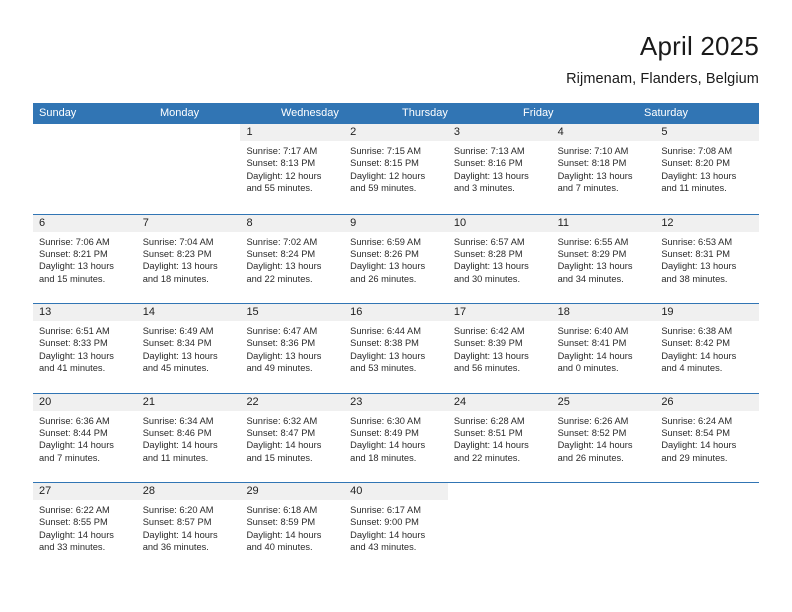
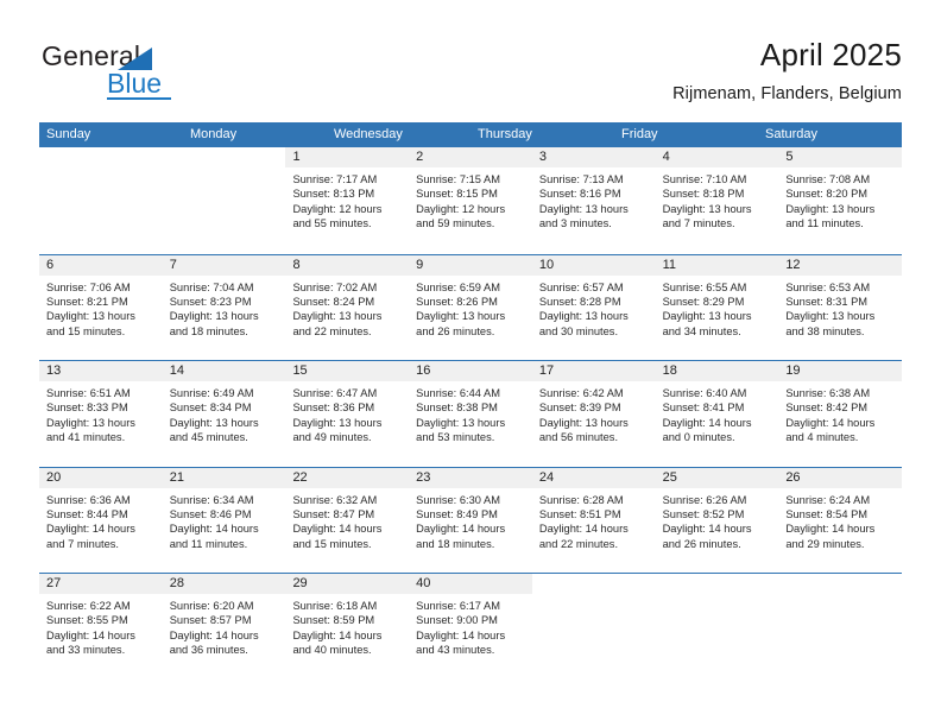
+ General
+ Blue
  April 2025
  Rijmenam, Flanders, Belgium
  Sunday
  Monday
  Wednesday
  Thursday
  Friday
  Saturday
  1
  Sunrise: 7:17 AM
  Sunset: 8:13 PM
  Daylight: 12 hours
  and 55 minutes.
  2
  Sunrise: 7:15 AM
  Sunset: 8:15 PM
  Daylight: 12 hours
  and 59 minutes.
  3
  Sunrise: 7:13 AM
  Sunset: 8:16 PM
  Daylight: 13 hours
  and 3 minutes.
  4
  Sunrise: 7:10 AM
  Sunset: 8:18 PM
  Daylight: 13 hours
  and 7 minutes.
  5
  Sunrise: 7:08 AM
  Sunset: 8:20 PM
  Daylight: 13 hours
  and 11 minutes.
  6
  Sunrise: 7:06 AM
  Sunset: 8:21 PM
  Daylight: 13 hours
  and 15 minutes.
  7
  Sunrise: 7:04 AM
  Sunset: 8:23 PM
  Daylight: 13 hours
  and 18 minutes.
  8
  Sunrise: 7:02 AM
  Sunset: 8:24 PM
  Daylight: 13 hours
  and 22 minutes.
  9
  Sunrise: 6:59 AM
  Sunset: 8:26 PM
  Daylight: 13 hours
  and 26 minutes.
  10
  Sunrise: 6:57 AM
  Sunset: 8:28 PM
  Daylight: 13 hours
  and 30 minutes.
  11
  Sunrise: 6:55 AM
  Sunset: 8:29 PM
  Daylight: 13 hours
  and 34 minutes.
  12
  Sunrise: 6:53 AM
  Sunset: 8:31 PM
  Daylight: 13 hours
  and 38 minutes.
  13
  Sunrise: 6:51 AM
  Sunset: 8:33 PM
  Daylight: 13 hours
  and 41 minutes.
  14
  Sunrise: 6:49 AM
  Sunset: 8:34 PM
  Daylight: 13 hours
  and 45 minutes.
  15
  Sunrise: 6:47 AM
  Sunset: 8:36 PM
  Daylight: 13 hours
  and 49 minutes.
  16
  Sunrise: 6:44 AM
  Sunset: 8:38 PM
  Daylight: 13 hours
  and 53 minutes.
  17
  Sunrise: 6:42 AM
  Sunset: 8:39 PM
  Daylight: 13 hours
  and 56 minutes.
  18
  Sunrise: 6:40 AM
  Sunset: 8:41 PM
  Daylight: 14 hours
  and 0 minutes.
  19
  Sunrise: 6:38 AM
  Sunset: 8:42 PM
  Daylight: 14 hours
  and 4 minutes.
  20
  Sunrise: 6:36 AM
  Sunset: 8:44 PM
  Daylight: 14 hours
  and 7 minutes.
  21
  Sunrise: 6:34 AM
  Sunset: 8:46 PM
  Daylight: 14 hours
  and 11 minutes.
  22
  Sunrise: 6:32 AM
  Sunset: 8:47 PM
  Daylight: 14 hours
  and 15 minutes.
  23
  Sunrise: 6:30 AM
  Sunset: 8:49 PM
  Daylight: 14 hours
  and 18 minutes.
  24
  Sunrise: 6:28 AM
  Sunset: 8:51 PM
  Daylight: 14 hours
  and 22 minutes.
  25
  Sunrise: 6:26 AM
  Sunset: 8:52 PM
  Daylight: 14 hours
  and 26 minutes.
  26
  Sunrise: 6:24 AM
  Sunset: 8:54 PM
  Daylight: 14 hours
  and 29 minutes.
  27
  Sunrise: 6:22 AM
  Sunset: 8:55 PM
  Daylight: 14 hours
  and 33 minutes.
  28
  Sunrise: 6:20 AM
  Sunset: 8:57 PM
  Daylight: 14 hours
  and 36 minutes.
  29
  Sunrise: 6:18 AM
  Sunset: 8:59 PM
  Daylight: 14 hours
  and 40 minutes.
  40
  Sunrise: 6:17 AM
  Sunset: 9:00 PM
  Daylight: 14 hours
  and 43 minutes.
